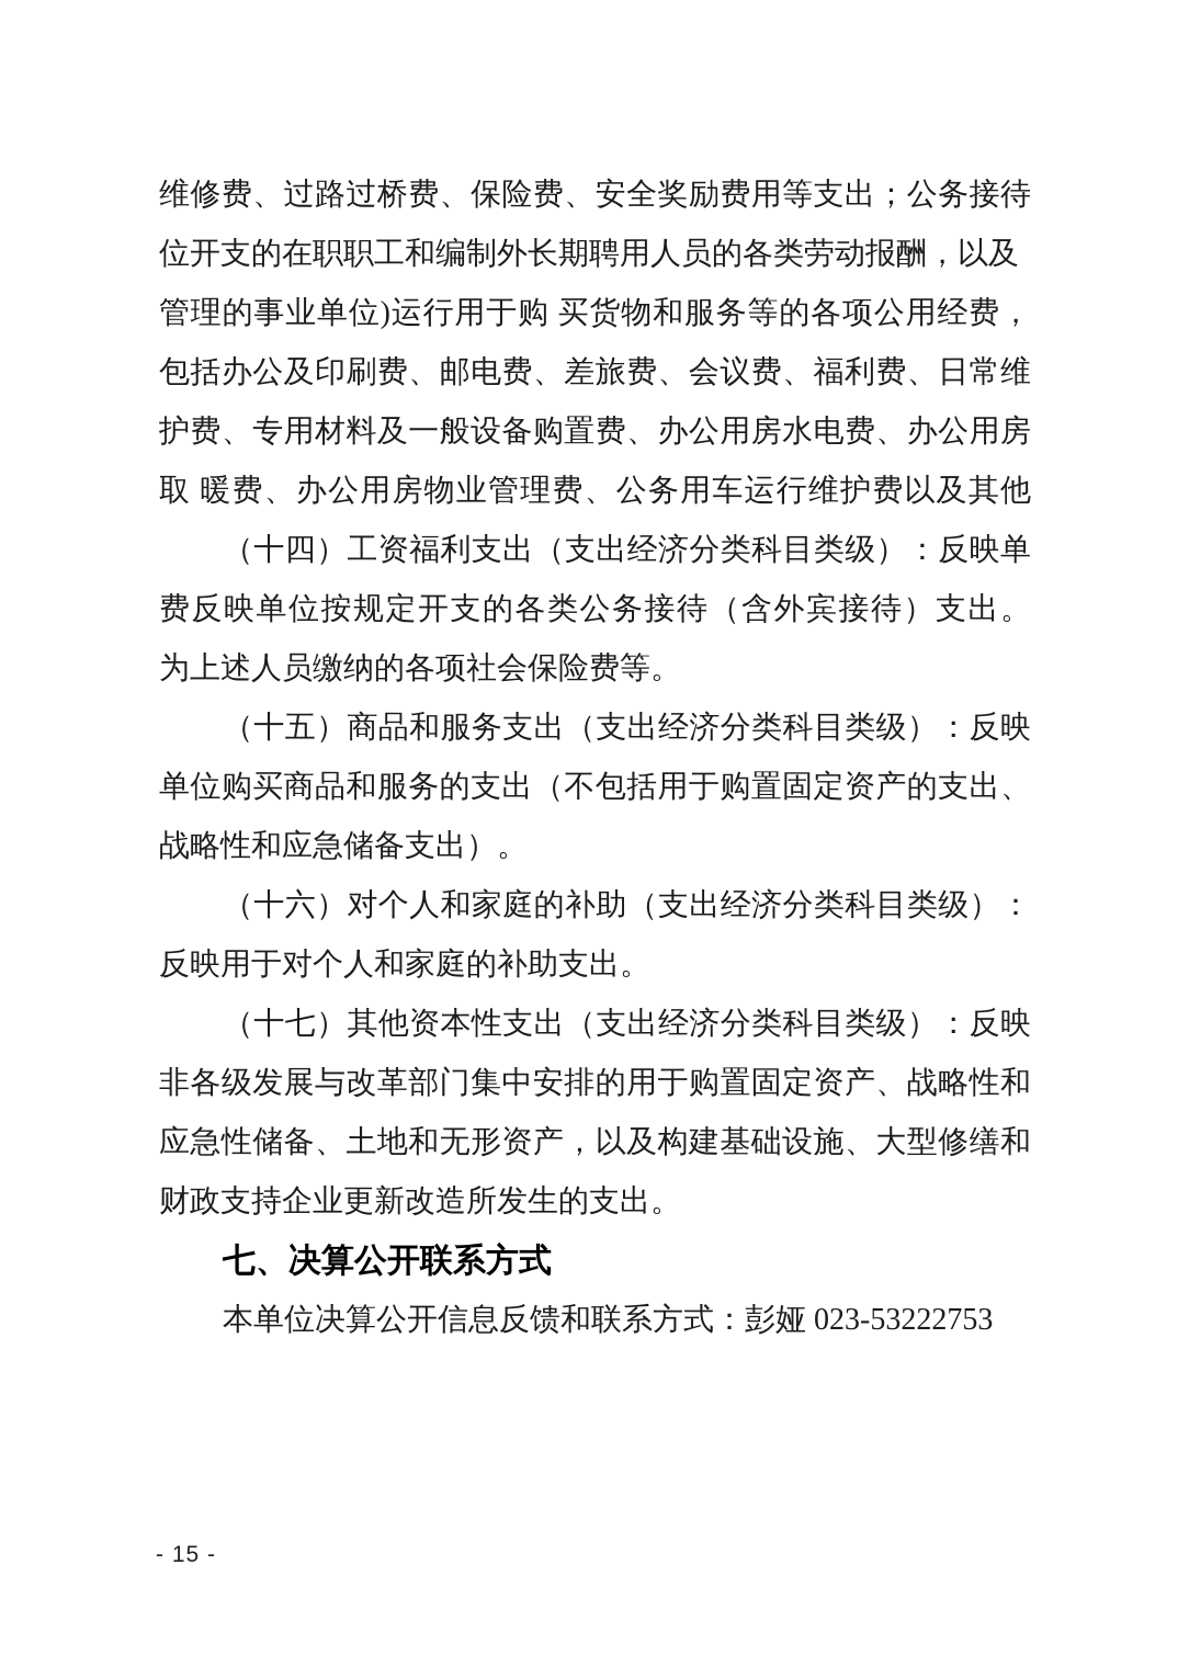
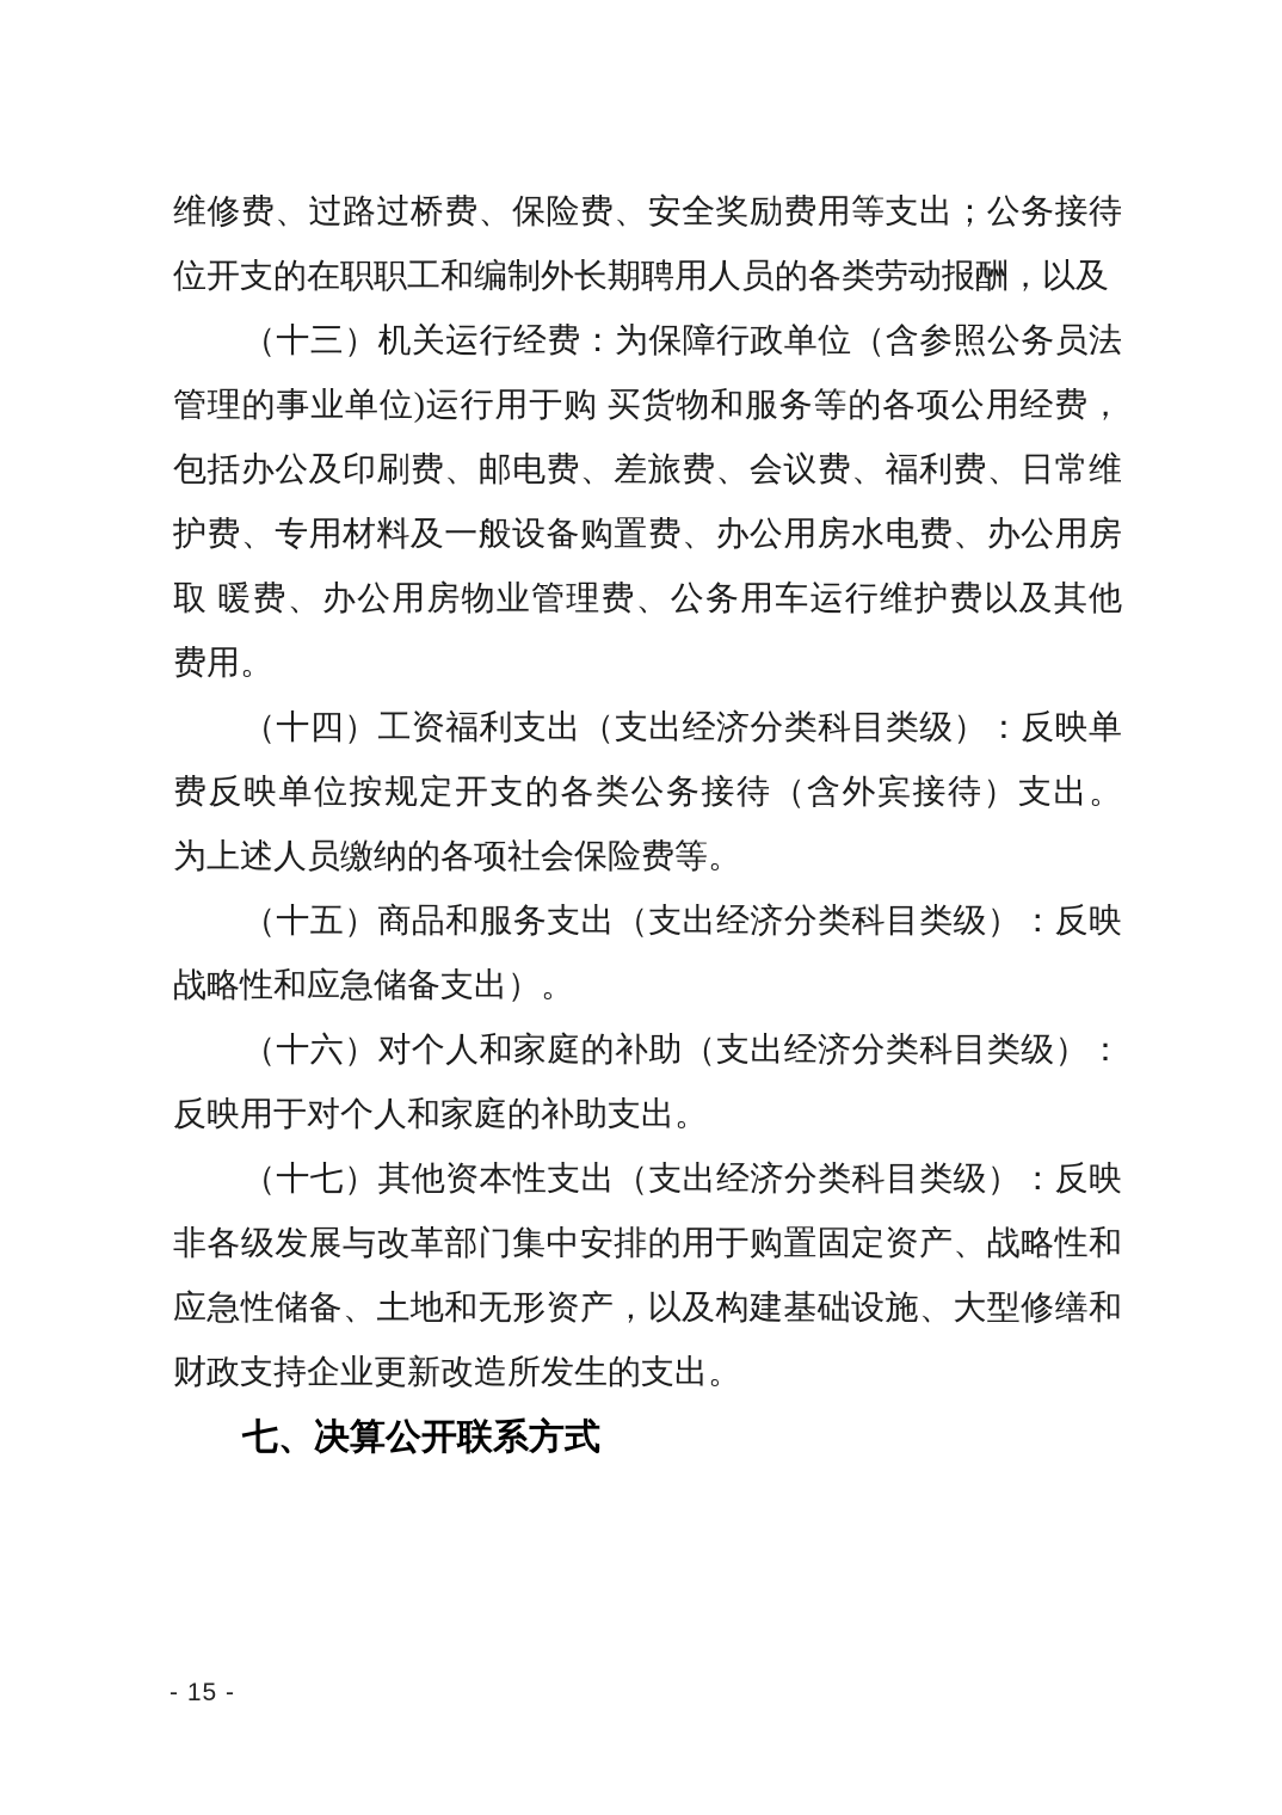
  维修费、过路过桥费、保险费、安全奖励费用等支出；公务接待
  位开支的在职职工和编制外长期聘用人员的各类劳动报酬，以及
+ （十三）机关运行经费：为保障行政单位（含参照公务员法
  管理的事业单位)运行用于购 买货物和服务等的各项公用经费，
  包括办公及印刷费、邮电费、差旅费、会议费、福利费、日常维
  护费、专用材料及一般设备购置费、办公用房水电费、办公用房
  取 暖费、办公用房物业管理费、公务用车运行维护费以及其他
+ 费用。
  （十四）工资福利支出（支出经济分类科目类级）：反映单
  费反映单位按规定开支的各类公务接待（含外宾接待）支出。
  为上述人员缴纳的各项社会保险费等。
  （十五）商品和服务支出（支出经济分类科目类级）：反映
- 单位购买商品和服务的支出（不包括用于购置固定资产的支出、
  战略性和应急储备支出）。
  （十六）对个人和家庭的补助（支出经济分类科目类级）：
  反映用于对个人和家庭的补助支出。
  （十七）其他资本性支出（支出经济分类科目类级）：反映
  非各级发展与改革部门集中安排的用于购置固定资产、战略性和
  应急性储备、土地和无形资产，以及构建基础设施、大型修缮和
  财政支持企业更新改造所发生的支出。
  七、决算公开联系方式
- 本单位决算公开信息反馈和联系方式：彭娅 023-53222753
  - 15 -
